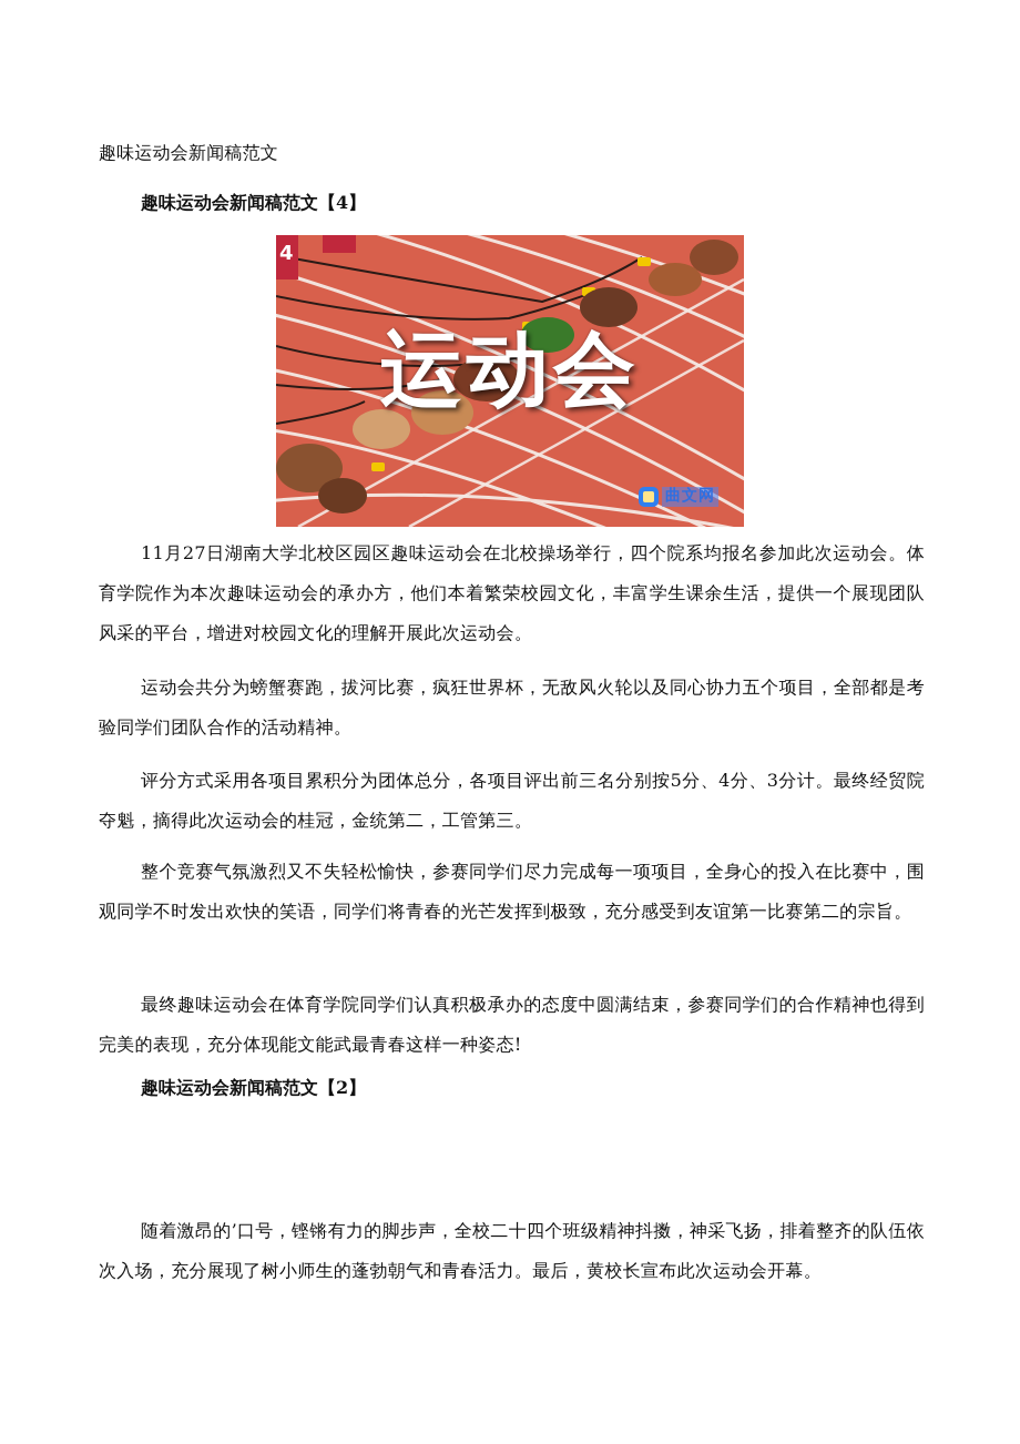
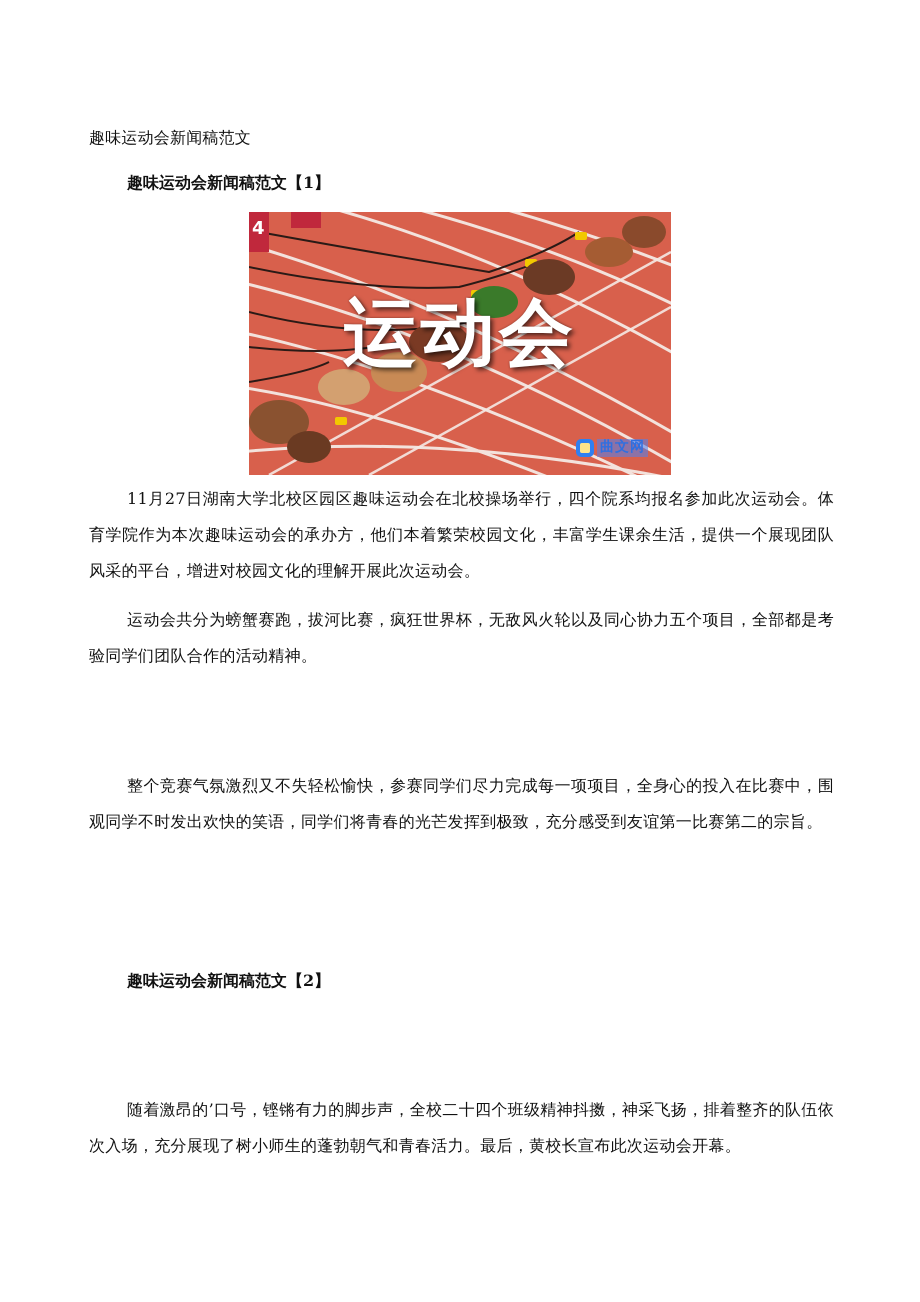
  趣味运动会新闻稿范文
- 趣味运动会新闻稿范文【4】
+ 趣味运动会新闻稿范文【1】
  4
  运动会
  曲文网
  11月27日湖南大学北校区园区趣味运动会在北校操场举行，四个院系均报名参加此次运动会。体育学院作为本次趣味运动会的承办方，他们本着繁荣校园文化，丰富学生课余生活，提供一个展现团队风采的平台，增进对校园文化的理解开展此次运动会。
  运动会共分为螃蟹赛跑，拔河比赛，疯狂世界杯，无敌风火轮以及同心协力五个项目，全部都是考验同学们团队合作的活动精神。
- 评分方式采用各项目累积分为团体总分，各项目评出前三名分别按5分、4分、3分计。最终经贸院夺魁，摘得此次运动会的桂冠，金统第二，工管第三。
  整个竞赛气氛激烈又不失轻松愉快，参赛同学们尽力完成每一项项目，全身心的投入在比赛中，围观同学不时发出欢快的笑语，同学们将青春的光芒发挥到极致，充分感受到友谊第一比赛第二的宗旨。
- 最终趣味运动会在体育学院同学们认真积极承办的态度中圆满结束，参赛同学们的合作精神也得到完美的表现，充分体现能文能武最青春这样一种姿态!
  趣味运动会新闻稿范文【2】
  随着激昂的’口号，铿锵有力的脚步声，全校二十四个班级精神抖擞，神采飞扬，排着整齐的队伍依次入场，充分展现了树小师生的蓬勃朝气和青春活力。最后，黄校长宣布此次运动会开幕。
